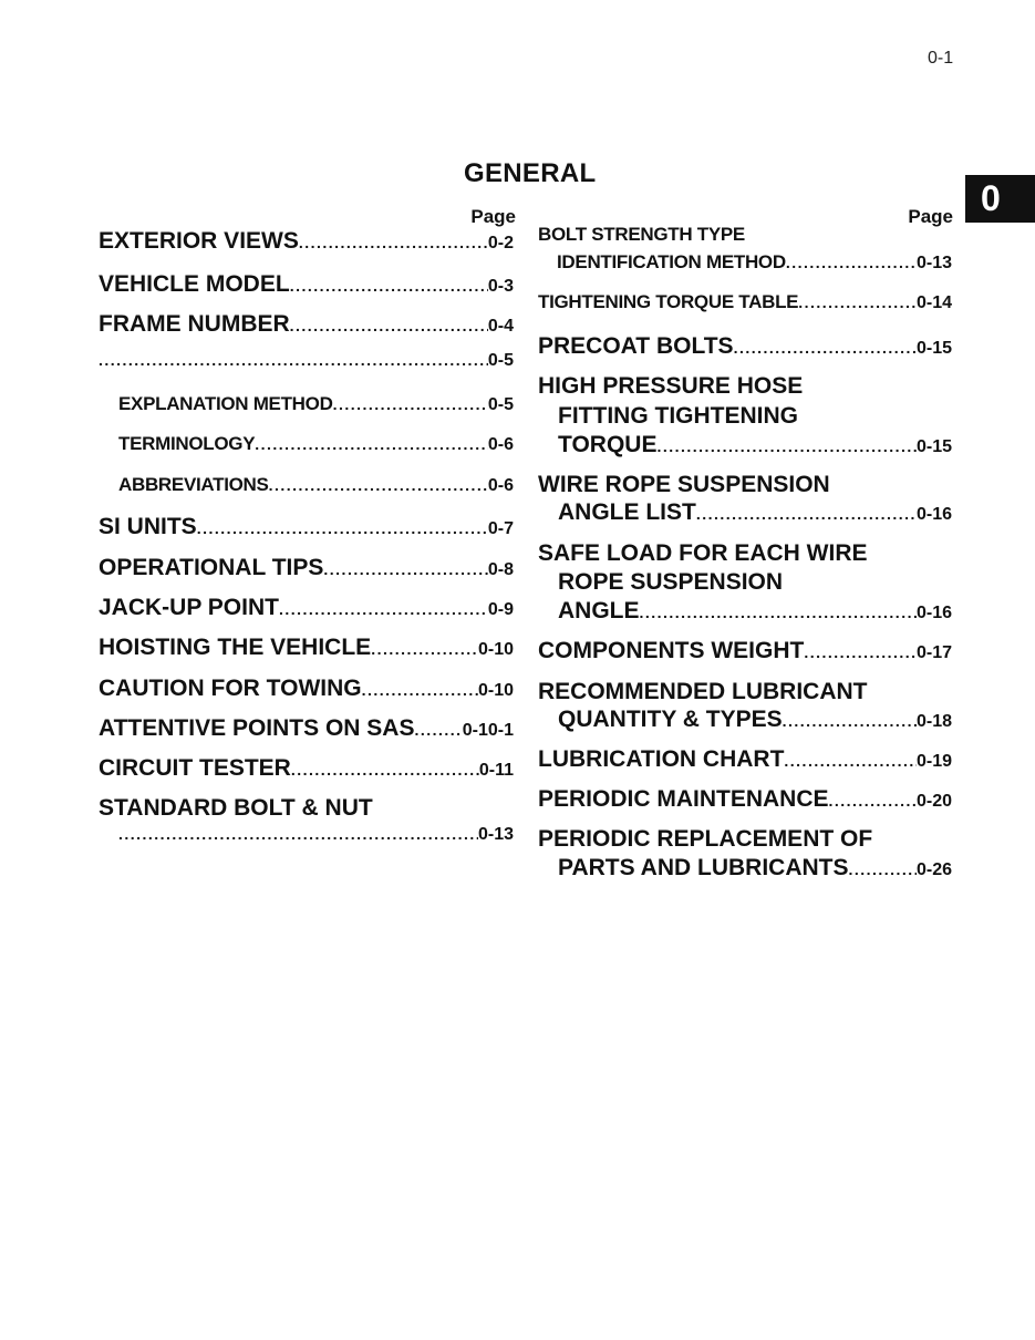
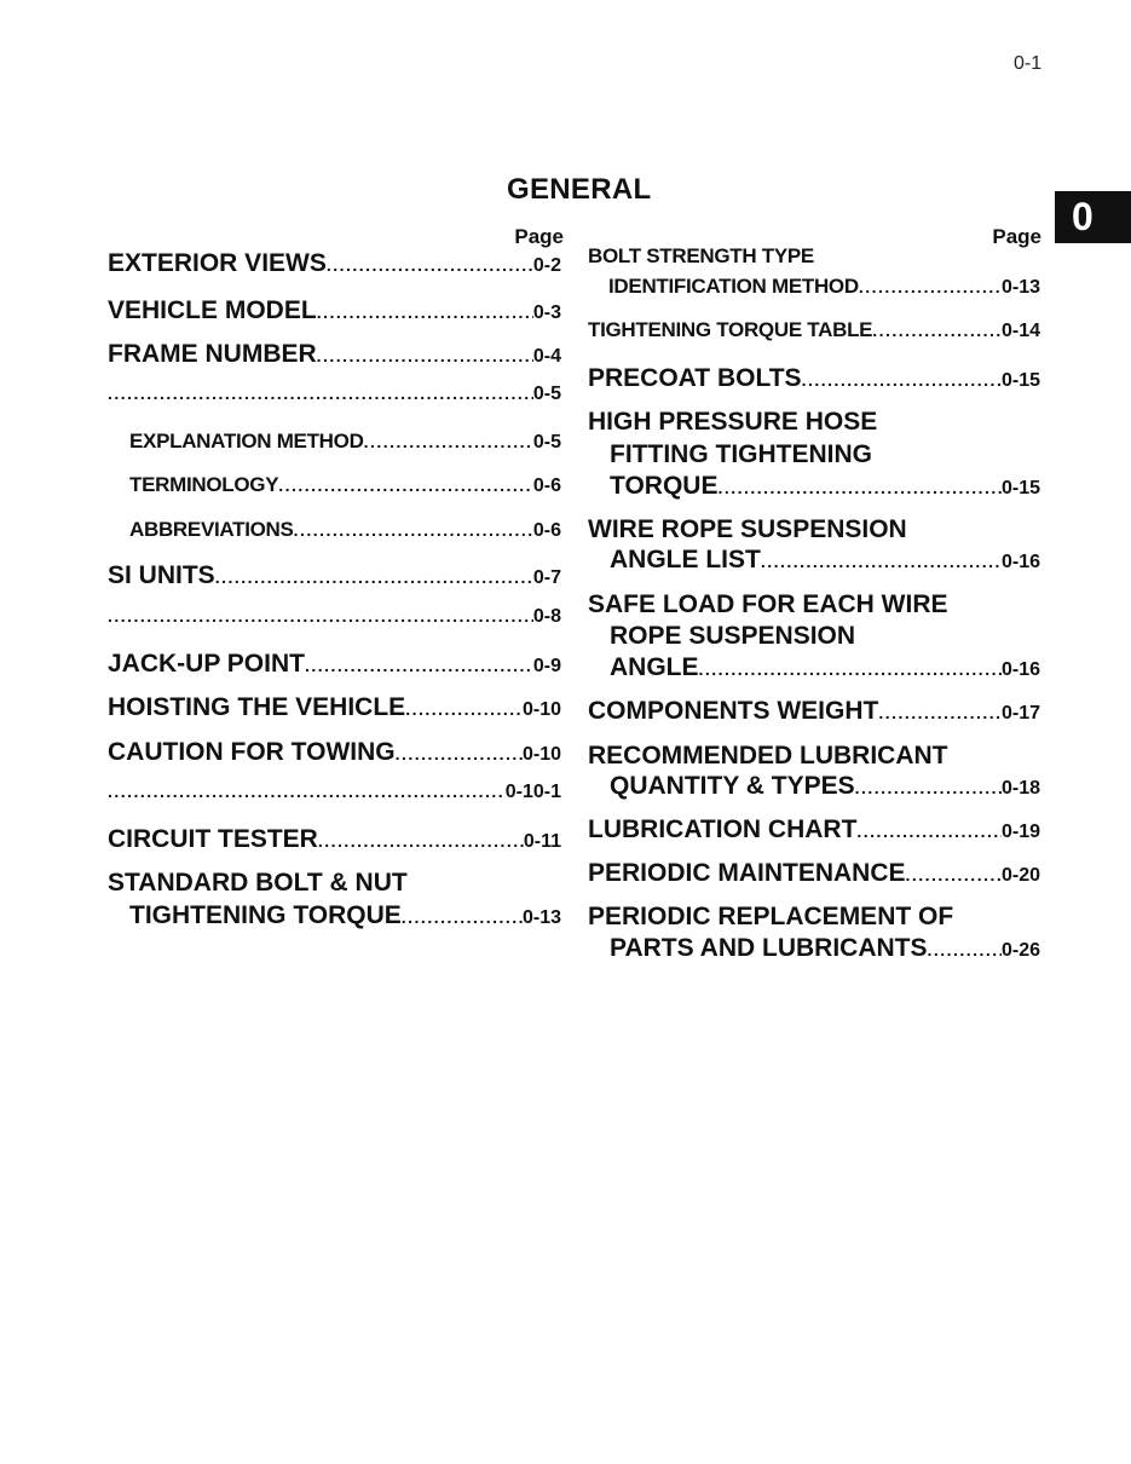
  0-1
  GENERAL
  0
  Page
  EXTERIOR VIEWS
  0-2
  VEHICLE MODEL
  0-3
  FRAME NUMBER
  0-4
  0-5
  EXPLANATION METHOD
  0-5
  TERMINOLOGY
  0-6
  ABBREVIATIONS
  0-6
  SI UNITS
  0-7
- OPERATIONAL TIPS
  0-8
  JACK-UP POINT
  0-9
  HOISTING THE VEHICLE
  0-10
  CAUTION FOR TOWING
  0-10
- ATTENTIVE POINTS ON SAS
  0-10-1
  CIRCUIT TESTER
  0-11
  STANDARD BOLT & NUT
+ TIGHTENING TORQUE
  0-13
  Page
  BOLT STRENGTH TYPE
  IDENTIFICATION METHOD
  0-13
  TIGHTENING TORQUE TABLE
  0-14
  PRECOAT BOLTS
  0-15
  HIGH PRESSURE HOSE
  FITTING TIGHTENING
  TORQUE
  0-15
  WIRE ROPE SUSPENSION
  ANGLE LIST
  0-16
  SAFE LOAD FOR EACH WIRE
  ROPE SUSPENSION
  ANGLE
  0-16
  COMPONENTS WEIGHT
  0-17
  RECOMMENDED LUBRICANT
  QUANTITY & TYPES
  0-18
  LUBRICATION CHART
  0-19
  PERIODIC MAINTENANCE
  0-20
  PERIODIC REPLACEMENT OF
  PARTS AND LUBRICANTS
  0-26
